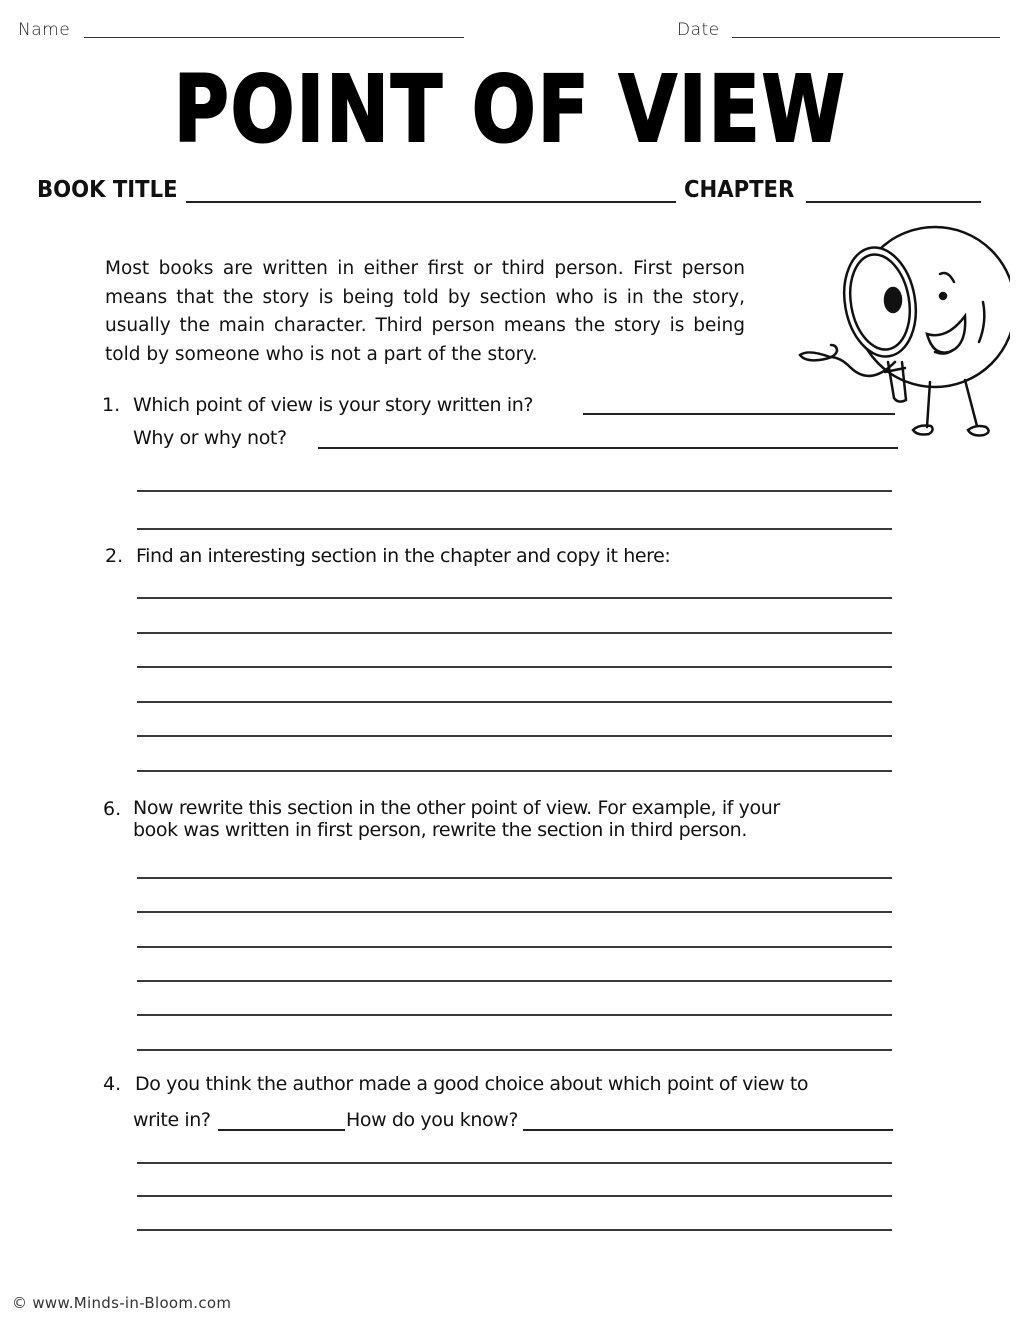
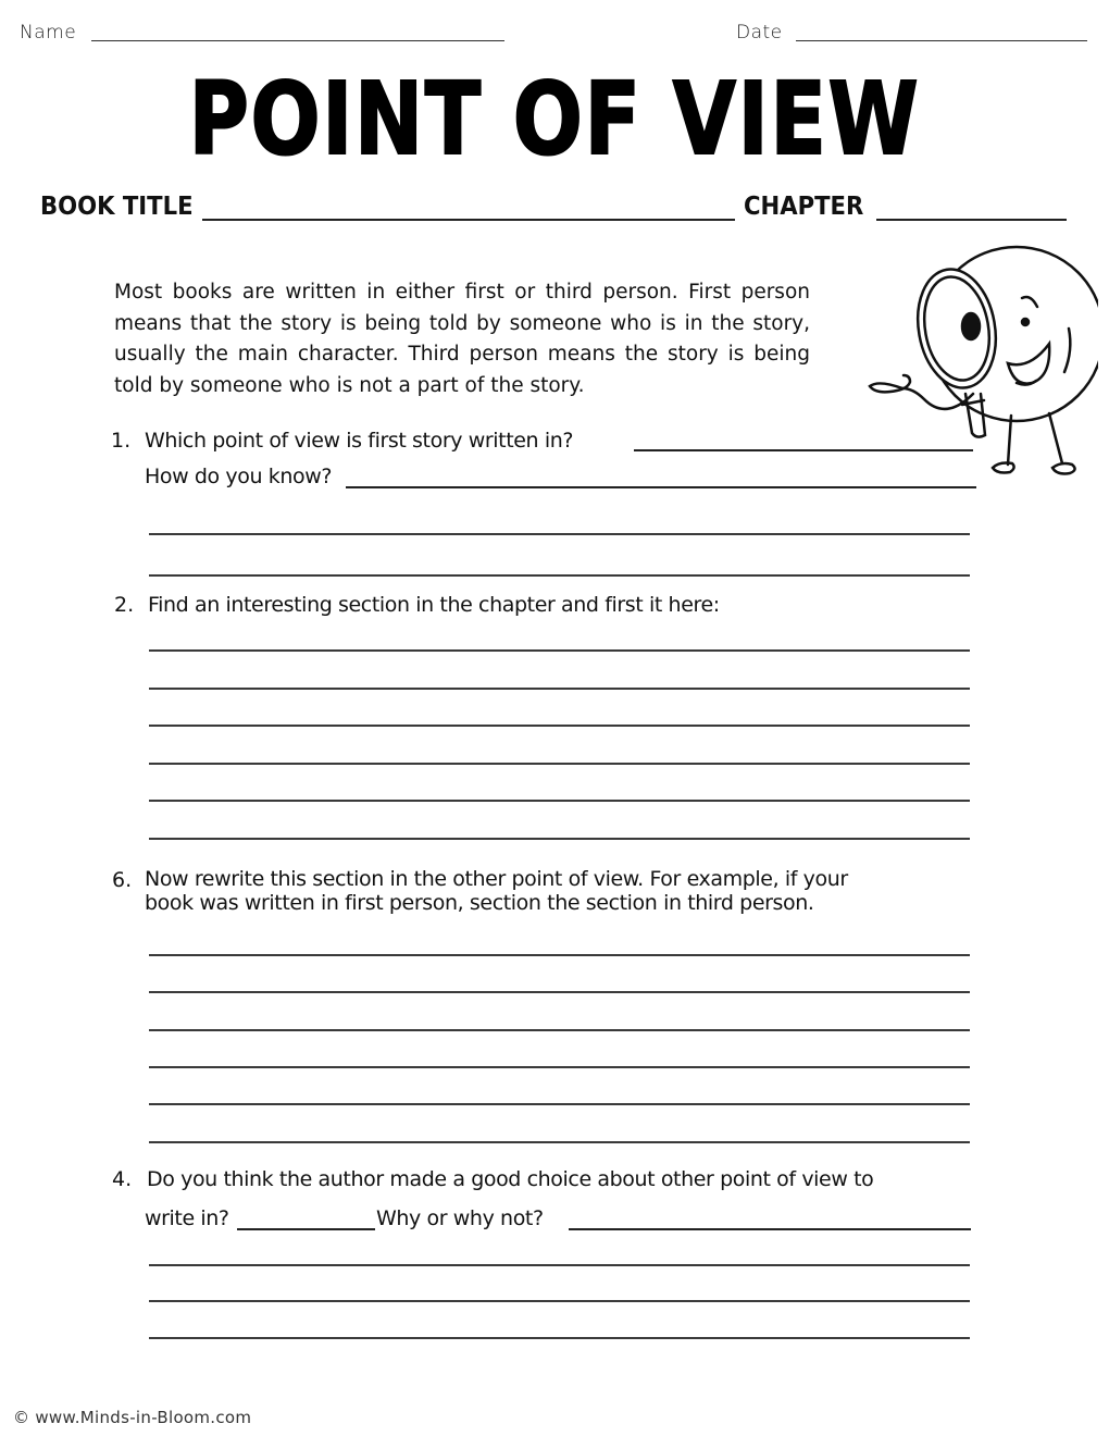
  Name
  Date
  POINT OF VIEW
  BOOK TITLE
  CHAPTER
- Most books are written in either first or third person. First person means that the story is being told by section who is in the story, usually the main character. Third person means the story is being told by someone who is not a part of the story.
+ Most books are written in either first or third person. First person means that the story is being told by someone who is in the story, usually the main character. Third person means the story is being told by someone who is not a part of the story.
  1.
- Which point of view is your story written in?
+ Which point of view is first story written in?
- Why or why not?
+ How do you know?
  2.
- Find an interesting section in the chapter and copy it here:
+ Find an interesting section in the chapter and first it here:
  6.
  Now rewrite this section in the other point of view. For example, if your
- book was written in first person, rewrite the section in third person.
+ book was written in first person, section the section in third person.
  4.
- Do you think the author made a good choice about which point of view to
+ Do you think the author made a good choice about other point of view to
  write in?
- How do you know?
+ Why or why not?
  © www.Minds-in-Bloom.com
